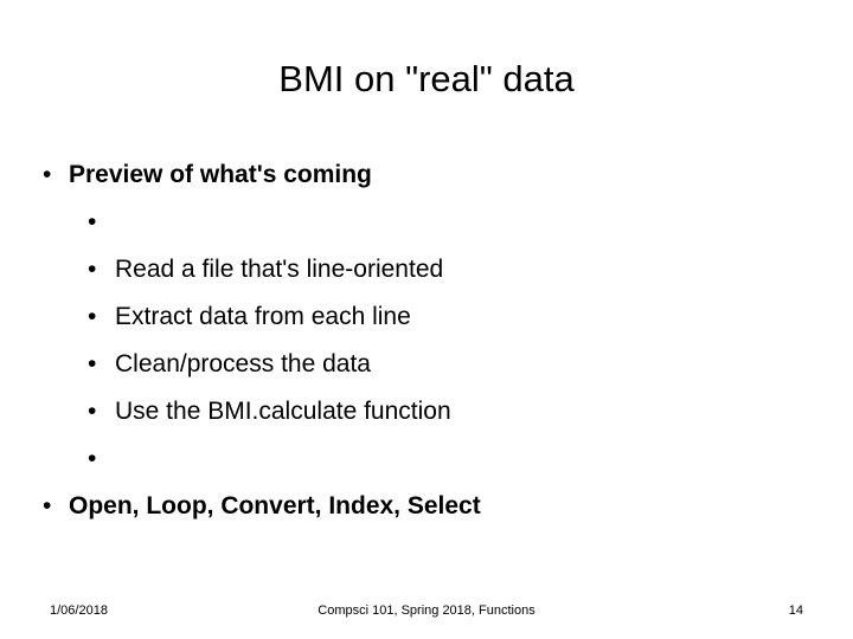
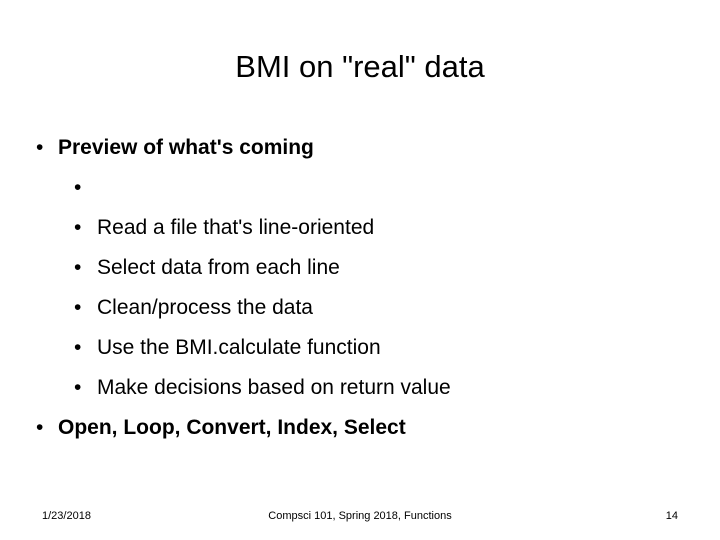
  BMI on "real" data
  •
  Preview of what's coming
  •
  •
  Read a file that's line-oriented
  •
- Extract data from each line
+ Select data from each line
  •
  Clean/process the data
  •
  Use the BMI.calculate function
  •
+ Make decisions based on return value
  •
  Open, Loop, Convert, Index, Select
- 1/06/2018
+ 1/23/2018
  Compsci 101, Spring 2018, Functions
  14
